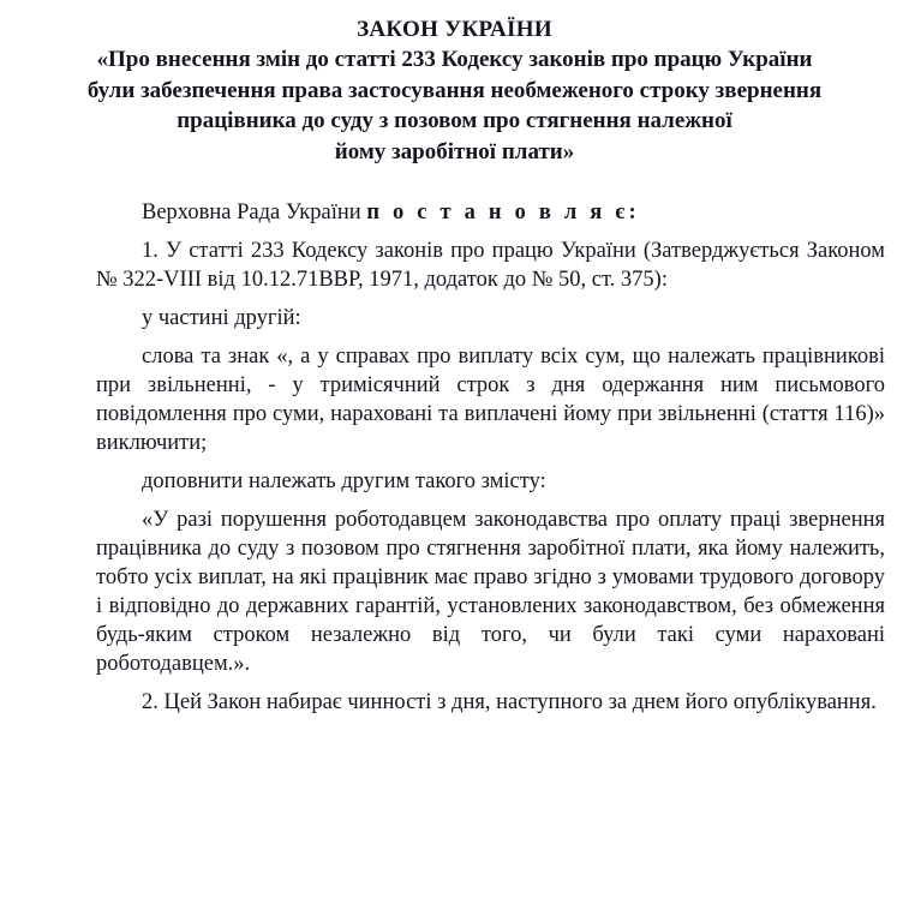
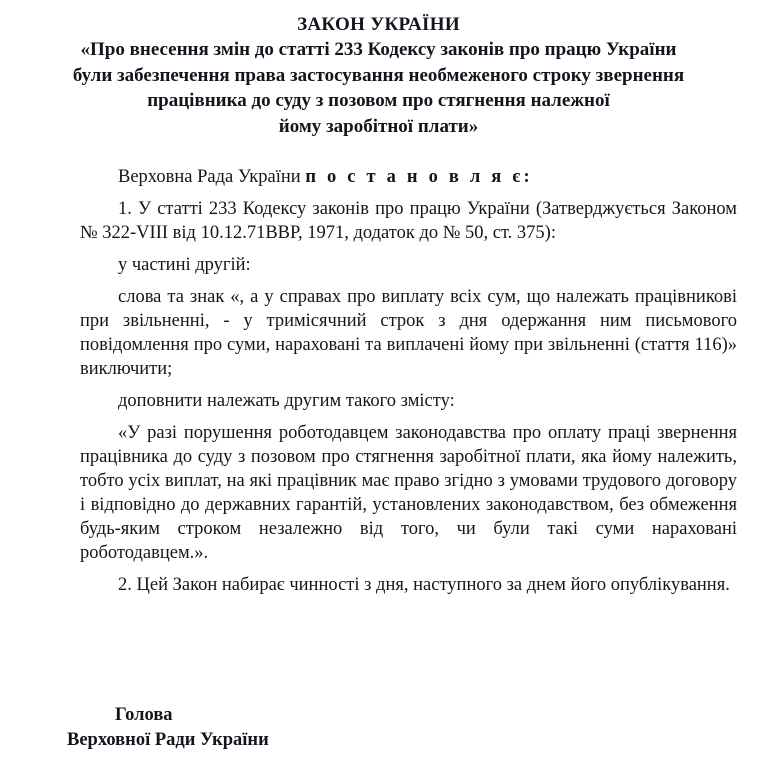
  ЗАКОН УКРАЇНИ
  «Про внесення змін до статті 233 Кодексу законів про працю України
  були забезпечення права застосування необмеженого строку звернення
  працівника до суду з позовом про стягнення належної
  йому заробітної плати»
  Верховна Рада України п о с т а н о в л я є:
  1. У статті 233 Кодексу законів про працю України (Затверджується Законом № 322-VIII від 10.12.71ВВР, 1971, додаток до № 50, ст. 375):
  у частині другій:
  слова та знак «, а у справах про виплату всіх сум, що належать працівникові при звільненні, - у тримісячний строк з дня одержання ним письмового повідомлення про суми, нараховані та виплачені йому при звільненні (стаття 116)» виключити;
  доповнити належать другим такого змісту:
  «У разі порушення роботодавцем законодавства про оплату праці звернення працівника до суду з позовом про стягнення заробітної плати, яка йому належить, тобто усіх виплат, на які працівник має право згідно з умовами трудового договору і відповідно до державних гарантій, установлених законодавством, без обмеження будь-яким строком незалежно від того, чи були такі суми нараховані роботодавцем.».
  2. Цей Закон набирає чинності з дня, наступного за днем його опублікування.
+ Голова
+ Верховної Ради України
